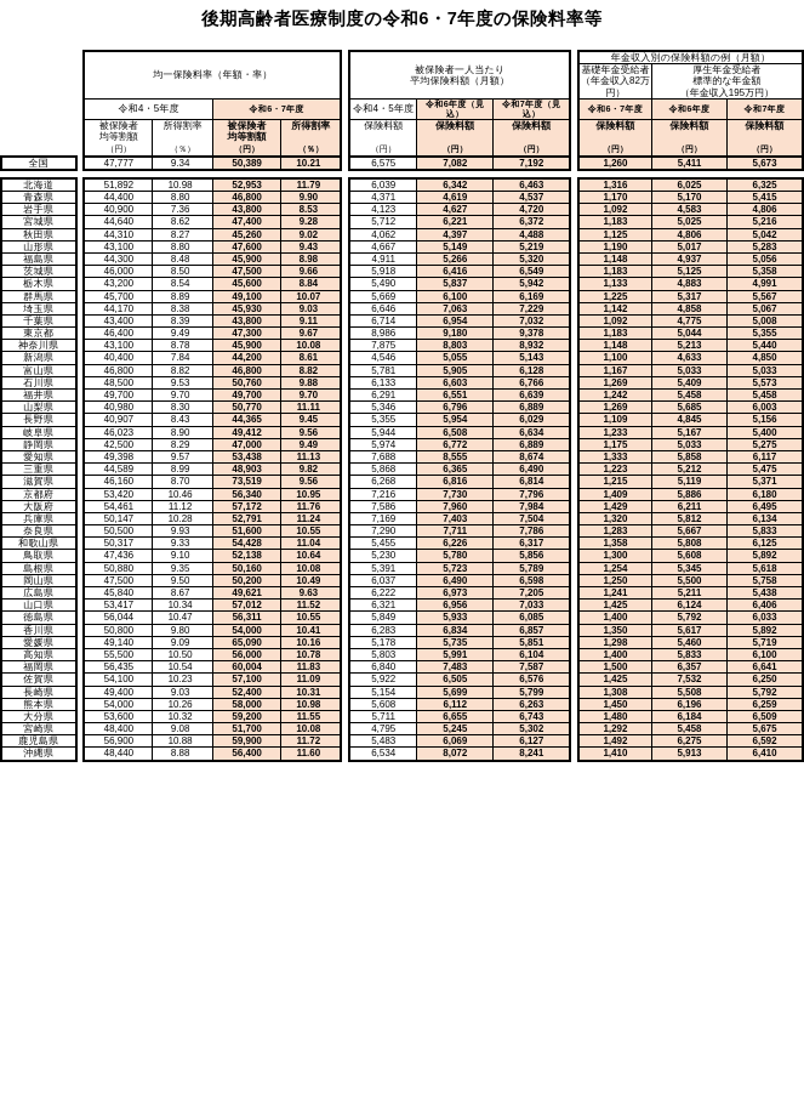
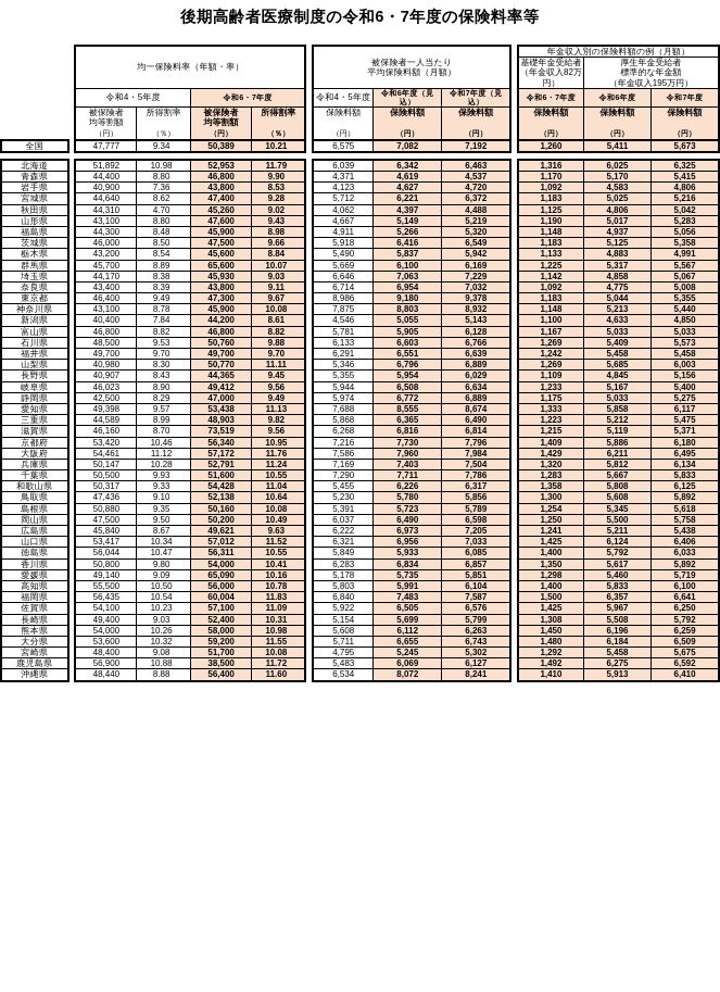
  後期高齢者医療制度の令和6・7年度の保険料率等
  		均一保険料率（年額・率）		被保険者一人当たり 平均保険料額（月額）		年金収入別の保険料額の例（月額）
  基礎年金受給者 （年金収入82万円）	厚生年金受給者 標準的な年金額 （年金収入195万円）
  令和4・5年度	令和6・7年度	令和4・5年度	令和6年度（見込）	令和7年度（見込）	令和6・7年度	令和6年度	令和7年度
  全国		47,777	9.34	50,389	10.21		6,575	7,082	7,192		1,260	5,411	5,673
  北海道		51,892	10.98	52,953	11.79		6,039	6,342	6,463		1,316	6,025	6,325
  青森県		44,400	8.80	46,800	9.90		4,371	4,619	4,537		1,170	5,170	5,415
  岩手県		40,900	7.36	43,800	8.53		4,123	4,627	4,720		1,092	4,583	4,806
  宮城県		44,640	8.62	47,400	9.28		5,712	6,221	6,372		1,183	5,025	5,216
- 秋田県		44,310	8.27	45,260	9.02		4,062	4,397	4,488		1,125	4,806	5,042
+ 秋田県		44,310	4.70	45,260	9.02		4,062	4,397	4,488		1,125	4,806	5,042
  山形県		43,100	8.80	47,600	9.43		4,667	5,149	5,219		1,190	5,017	5,283
  福島県		44,300	8.48	45,900	8.98		4,911	5,266	5,320		1,148	4,937	5,056
  茨城県		46,000	8.50	47,500	9.66		5,918	6,416	6,549		1,183	5,125	5,358
  栃木県		43,200	8.54	45,600	8.84		5,490	5,837	5,942		1,133	4,883	4,991
- 群馬県		45,700	8.89	49,100	10.07		5,669	6,100	6,169		1,225	5,317	5,567
+ 群馬県		45,700	8.89	65,600	10.07		5,669	6,100	6,169		1,225	5,317	5,567
  埼玉県		44,170	8.38	45,930	9.03		6,646	7,063	7,229		1,142	4,858	5,067
- 千葉県		43,400	8.39	43,800	9.11		6,714	6,954	7,032		1,092	4,775	5,008
+ 奈良県		43,400	8.39	43,800	9.11		6,714	6,954	7,032		1,092	4,775	5,008
  東京都		46,400	9.49	47,300	9.67		8,986	9,180	9,378		1,183	5,044	5,355
  神奈川県		43,100	8.78	45,900	10.08		7,875	8,803	8,932		1,148	5,213	5,440
  新潟県		40,400	7.84	44,200	8.61		4,546	5,055	5,143		1,100	4,633	4,850
  富山県		46,800	8.82	46,800	8.82		5,781	5,905	6,128		1,167	5,033	5,033
  石川県		48,500	9.53	50,760	9.88		6,133	6,603	6,766		1,269	5,409	5,573
  福井県		49,700	9.70	49,700	9.70		6,291	6,551	6,639		1,242	5,458	5,458
  山梨県		40,980	8.30	50,770	11.11		5,346	6,796	6,889		1,269	5,685	6,003
  長野県		40,907	8.43	44,365	9.45		5,355	5,954	6,029		1,109	4,845	5,156
  岐阜県		46,023	8.90	49,412	9.56		5,944	6,508	6,634		1,233	5,167	5,400
  静岡県		42,500	8.29	47,000	9.49		5,974	6,772	6,889		1,175	5,033	5,275
  愛知県		49,398	9.57	53,438	11.13		7,688	8,555	8,674		1,333	5,858	6,117
  三重県		44,589	8.99	48,903	9.82		5,868	6,365	6,490		1,223	5,212	5,475
  滋賀県		46,160	8.70	73,519	9.56		6,268	6,816	6,814		1,215	5,119	5,371
  京都府		53,420	10.46	56,340	10.95		7,216	7,730	7,796		1,409	5,886	6,180
  大阪府		54,461	11.12	57,172	11.76		7,586	7,960	7,984		1,429	6,211	6,495
  兵庫県		50,147	10.28	52,791	11.24		7,169	7,403	7,504		1,320	5,812	6,134
- 奈良県		50,500	9.93	51,600	10.55		7,290	7,711	7,786		1,283	5,667	5,833
+ 千葉県		50,500	9.93	51,600	10.55		7,290	7,711	7,786		1,283	5,667	5,833
  和歌山県		50,317	9.33	54,428	11.04		5,455	6,226	6,317		1,358	5,808	6,125
  鳥取県		47,436	9.10	52,138	10.64		5,230	5,780	5,856		1,300	5,608	5,892
  島根県		50,880	9.35	50,160	10.08		5,391	5,723	5,789		1,254	5,345	5,618
  岡山県		47,500	9.50	50,200	10.49		6,037	6,490	6,598		1,250	5,500	5,758
  広島県		45,840	8.67	49,621	9.63		6,222	6,973	7,205		1,241	5,211	5,438
  山口県		53,417	10.34	57,012	11.52		6,321	6,956	7,033		1,425	6,124	6,406
  徳島県		56,044	10.47	56,311	10.55		5,849	5,933	6,085		1,400	5,792	6,033
  香川県		50,800	9.80	54,000	10.41		6,283	6,834	6,857		1,350	5,617	5,892
  愛媛県		49,140	9.09	65,090	10.16		5,178	5,735	5,851		1,298	5,460	5,719
  高知県		55,500	10.50	56,000	10.78		5,803	5,991	6,104		1,400	5,833	6,100
  福岡県		56,435	10.54	60,004	11.83		6,840	7,483	7,587		1,500	6,357	6,641
- 佐賀県		54,100	10.23	57,100	11.09		5,922	6,505	6,576		1,425	7,532	6,250
+ 佐賀県		54,100	10.23	57,100	11.09		5,922	6,505	6,576		1,425	5,967	6,250
  長崎県		49,400	9.03	52,400	10.31		5,154	5,699	5,799		1,308	5,508	5,792
  熊本県		54,000	10.26	58,000	10.98		5,608	6,112	6,263		1,450	6,196	6,259
  大分県		53,600	10.32	59,200	11.55		5,711	6,655	6,743		1,480	6,184	6,509
  宮崎県		48,400	9.08	51,700	10.08		4,795	5,245	5,302		1,292	5,458	5,675
- 鹿児島県		56,900	10.88	59,900	11.72		5,483	6,069	6,127		1,492	6,275	6,592
+ 鹿児島県		56,900	10.88	38,500	11.72		5,483	6,069	6,127		1,492	6,275	6,592
  沖縄県		48,440	8.88	56,400	11.60		6,534	8,072	8,241		1,410	5,913	6,410
